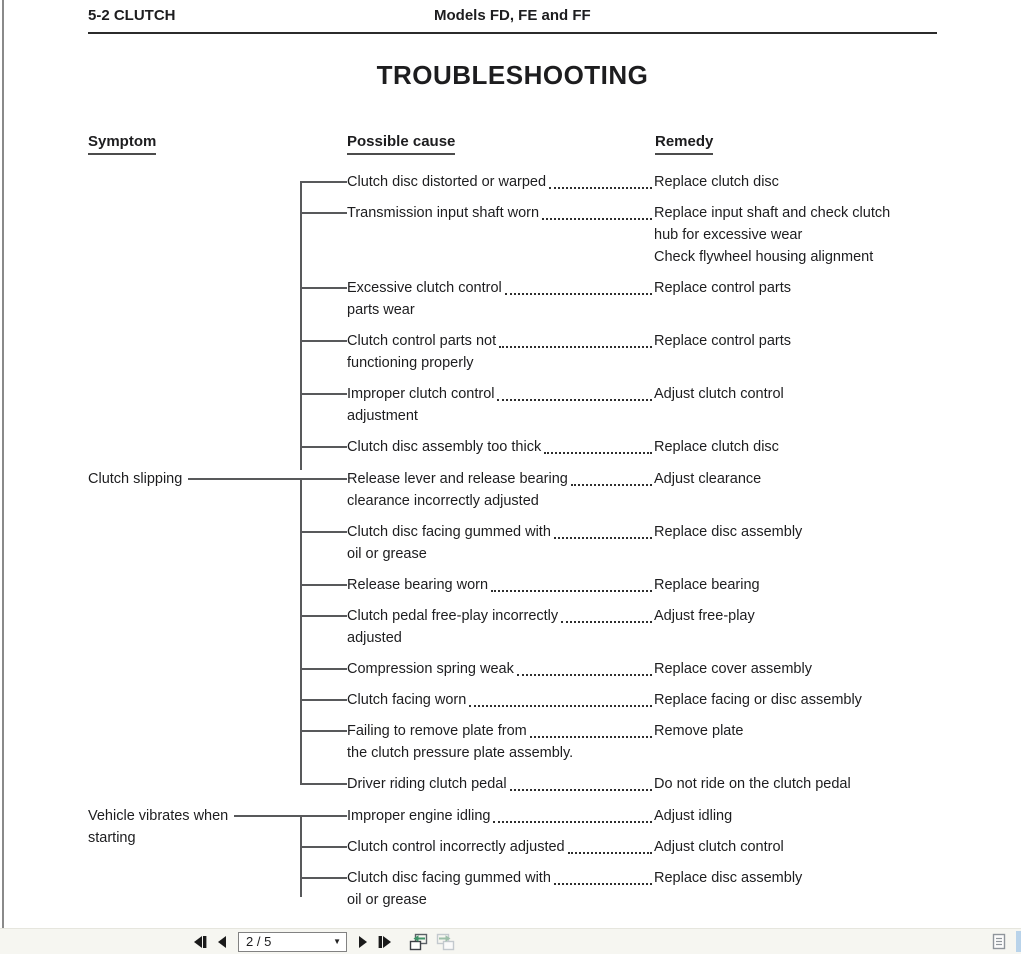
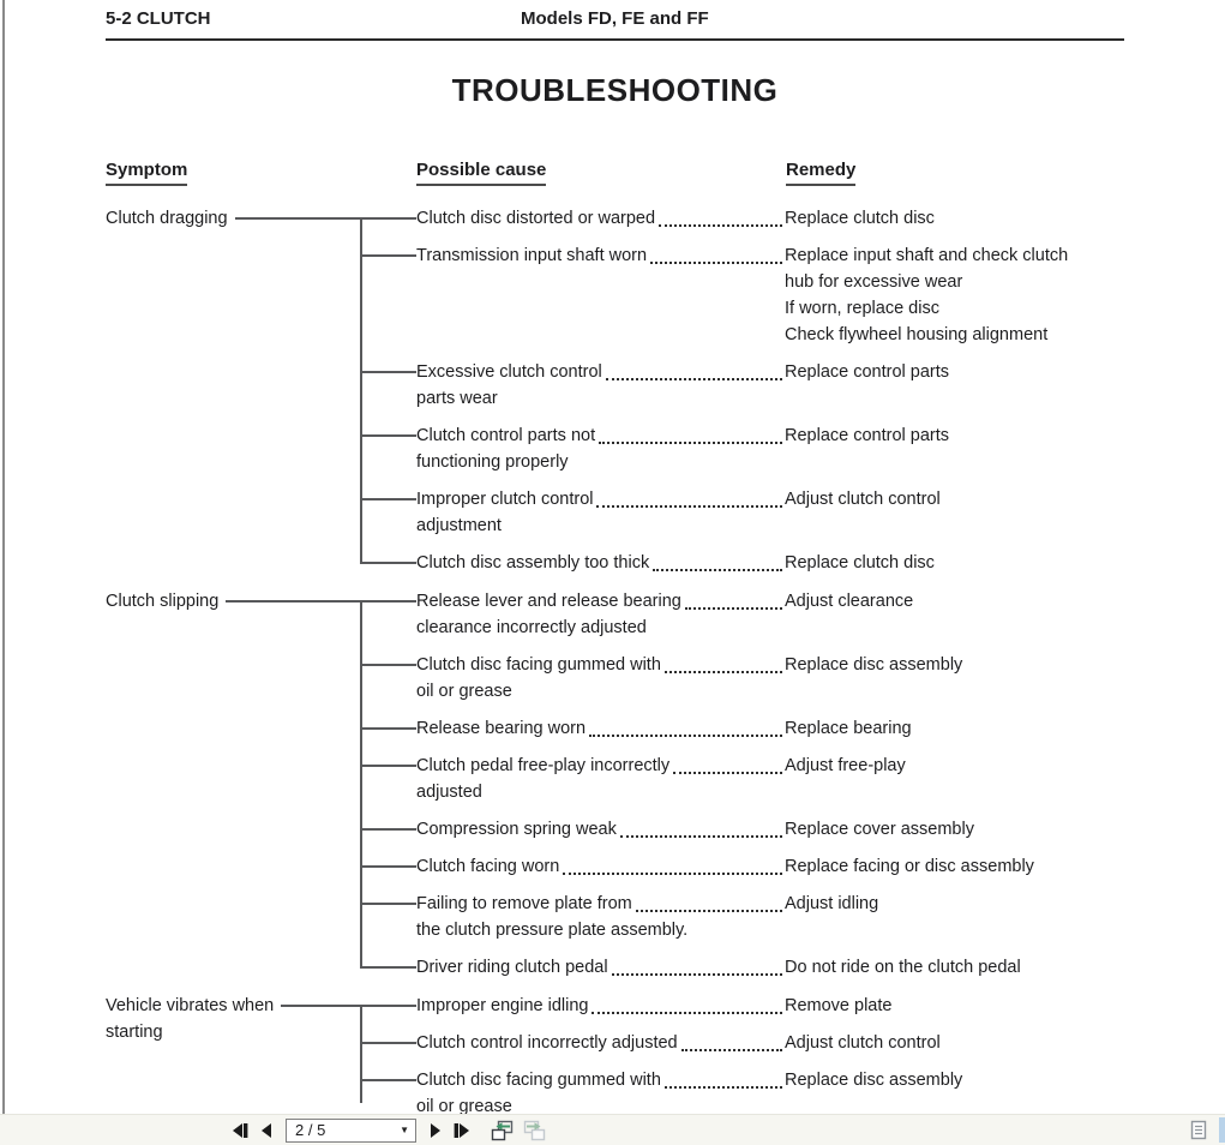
  5-2 CLUTCH
  Models FD, FE and FF
  TROUBLESHOOTING
  Symptom
  Possible cause
  Remedy
+ Clutch dragging
  Clutch disc distorted or warped
  Replace clutch disc
  Transmission input shaft worn
  Replace input shaft and check clutch
  hub for excessive wear
+ If worn, replace disc
  Check flywheel housing alignment
  Excessive clutch control
  parts wear
  Replace control parts
  Clutch control parts not
  functioning properly
  Replace control parts
  Improper clutch control
  adjustment
  Adjust clutch control
  Clutch disc assembly too thick
  Replace clutch disc
  Clutch slipping
  Release lever and release bearing
  clearance incorrectly adjusted
  Adjust clearance
  Clutch disc facing gummed with
  oil or grease
  Replace disc assembly
  Release bearing worn
  Replace bearing
  Clutch pedal free-play incorrectly
  adjusted
  Adjust free-play
  Compression spring weak
  Replace cover assembly
  Clutch facing worn
  Replace facing or disc assembly
  Failing to remove plate from
  the clutch pressure plate assembly.
- Remove plate
+ Adjust idling
  Driver riding clutch pedal
  Do not ride on the clutch pedal
  Vehicle vibrates when
  starting
  Improper engine idling
- Adjust idling
+ Remove plate
  Clutch control incorrectly adjusted
  Adjust clutch control
  Clutch disc facing gummed with
  oil or grease
  Replace disc assembly
  2 / 5
  ▼
